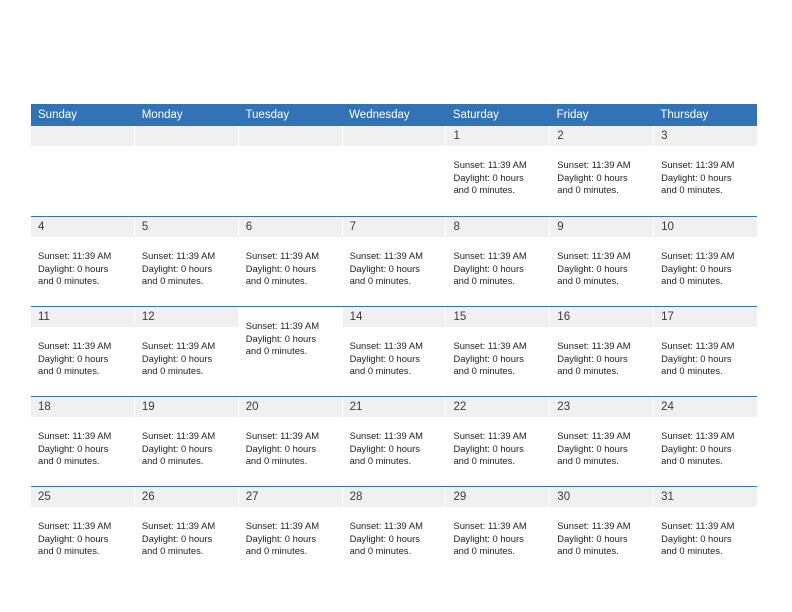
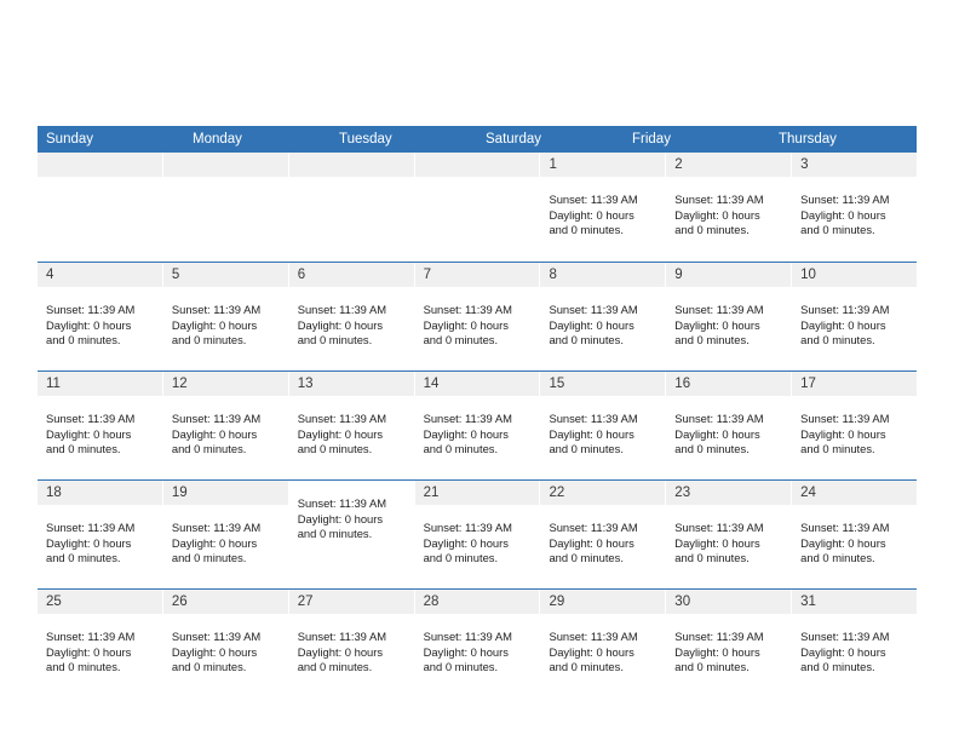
  Sunday
  Monday
  Tuesday
- Wednesday
  Saturday
  Friday
  Thursday
  1
  Sunset: 11:39 AM
  Daylight: 0 hours
  and 0 minutes.
  2
  Sunset: 11:39 AM
  Daylight: 0 hours
  and 0 minutes.
  3
  Sunset: 11:39 AM
  Daylight: 0 hours
  and 0 minutes.
  4
  Sunset: 11:39 AM
  Daylight: 0 hours
  and 0 minutes.
  5
  Sunset: 11:39 AM
  Daylight: 0 hours
  and 0 minutes.
  6
  Sunset: 11:39 AM
  Daylight: 0 hours
  and 0 minutes.
  7
  Sunset: 11:39 AM
  Daylight: 0 hours
  and 0 minutes.
  8
  Sunset: 11:39 AM
  Daylight: 0 hours
  and 0 minutes.
  9
  Sunset: 11:39 AM
  Daylight: 0 hours
  and 0 minutes.
  10
  Sunset: 11:39 AM
  Daylight: 0 hours
  and 0 minutes.
  11
  Sunset: 11:39 AM
  Daylight: 0 hours
  and 0 minutes.
  12
  Sunset: 11:39 AM
  Daylight: 0 hours
  and 0 minutes.
+ 13
  Sunset: 11:39 AM
  Daylight: 0 hours
  and 0 minutes.
  14
  Sunset: 11:39 AM
  Daylight: 0 hours
  and 0 minutes.
  15
  Sunset: 11:39 AM
  Daylight: 0 hours
  and 0 minutes.
  16
  Sunset: 11:39 AM
  Daylight: 0 hours
  and 0 minutes.
  17
  Sunset: 11:39 AM
  Daylight: 0 hours
  and 0 minutes.
  18
  Sunset: 11:39 AM
  Daylight: 0 hours
  and 0 minutes.
  19
  Sunset: 11:39 AM
  Daylight: 0 hours
  and 0 minutes.
- 20
  Sunset: 11:39 AM
  Daylight: 0 hours
  and 0 minutes.
  21
  Sunset: 11:39 AM
  Daylight: 0 hours
  and 0 minutes.
  22
  Sunset: 11:39 AM
  Daylight: 0 hours
  and 0 minutes.
  23
  Sunset: 11:39 AM
  Daylight: 0 hours
  and 0 minutes.
  24
  Sunset: 11:39 AM
  Daylight: 0 hours
  and 0 minutes.
  25
  Sunset: 11:39 AM
  Daylight: 0 hours
  and 0 minutes.
  26
  Sunset: 11:39 AM
  Daylight: 0 hours
  and 0 minutes.
  27
  Sunset: 11:39 AM
  Daylight: 0 hours
  and 0 minutes.
  28
  Sunset: 11:39 AM
  Daylight: 0 hours
  and 0 minutes.
  29
  Sunset: 11:39 AM
  Daylight: 0 hours
  and 0 minutes.
  30
  Sunset: 11:39 AM
  Daylight: 0 hours
  and 0 minutes.
  31
  Sunset: 11:39 AM
  Daylight: 0 hours
  and 0 minutes.
